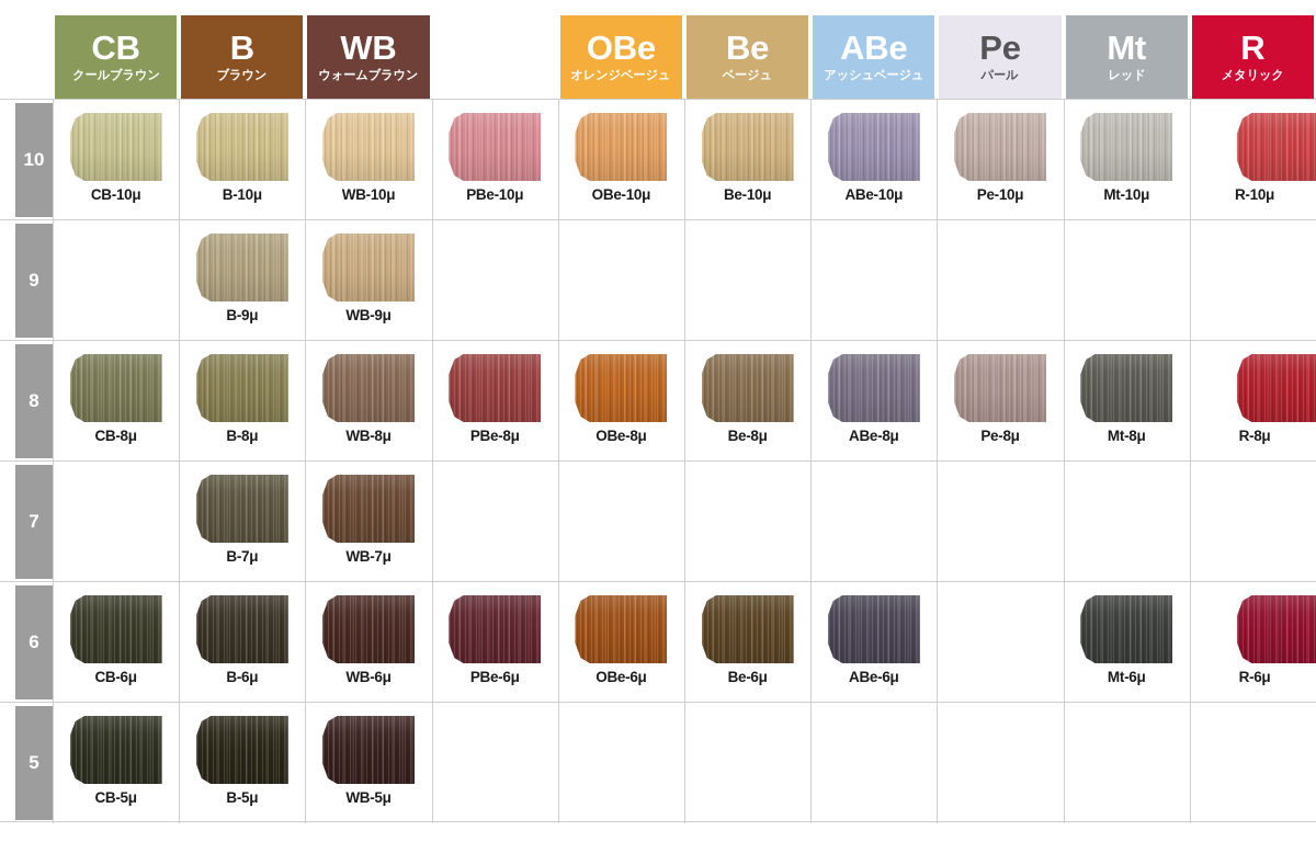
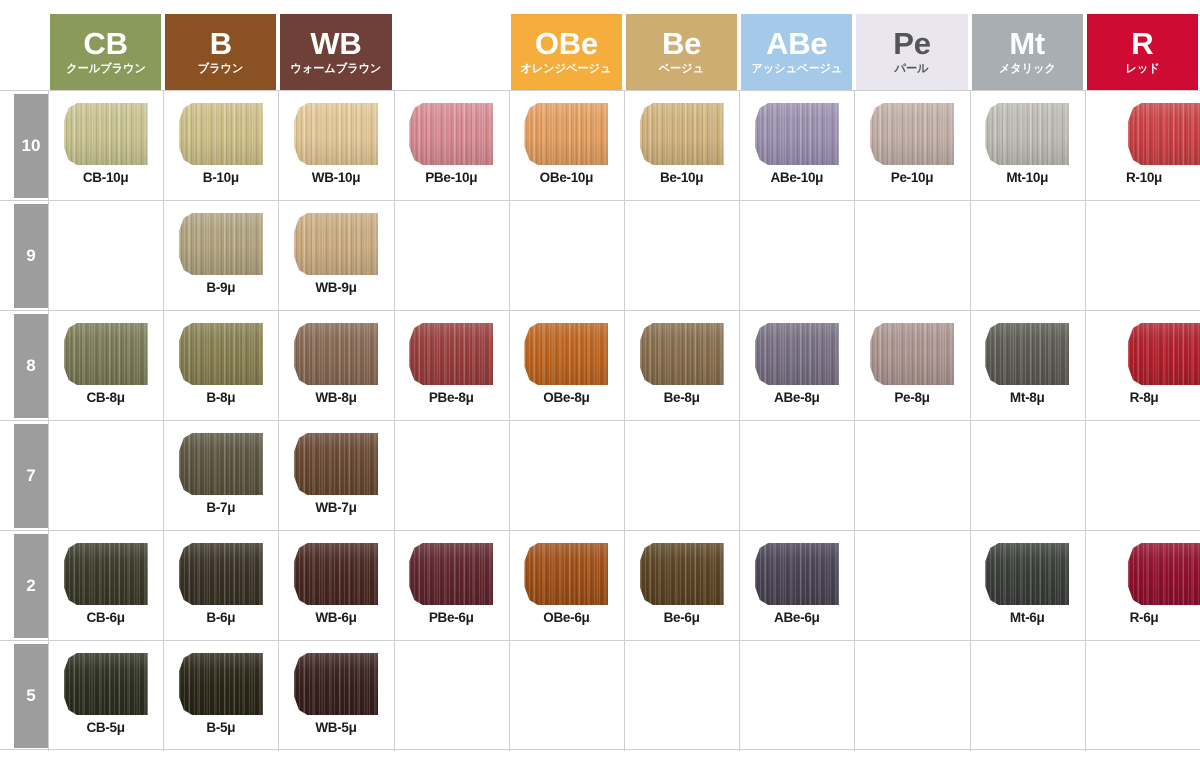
  CB
  クールブラウン
  B
  ブラウン
  WB
  ウォームブラウン
  OBe
  オレンジベージュ
  Be
  ベージュ
  ABe
  アッシュベージュ
  Pe
  パール
  Mt
- レッド
+ メタリック
  R
- メタリック
+ レッド
  10
  CB-10μ
  B-10μ
  WB-10μ
  PBe-10μ
  OBe-10μ
  Be-10μ
  ABe-10μ
  Pe-10μ
  Mt-10μ
  R-10μ
  9
  B-9μ
  WB-9μ
  8
  CB-8μ
  B-8μ
  WB-8μ
  PBe-8μ
  OBe-8μ
  Be-8μ
  ABe-8μ
  Pe-8μ
  Mt-8μ
  R-8μ
  7
  B-7μ
  WB-7μ
- 6
+ 2
  CB-6μ
  B-6μ
  WB-6μ
  PBe-6μ
  OBe-6μ
  Be-6μ
  ABe-6μ
  Mt-6μ
  R-6μ
  5
  CB-5μ
  B-5μ
  WB-5μ
